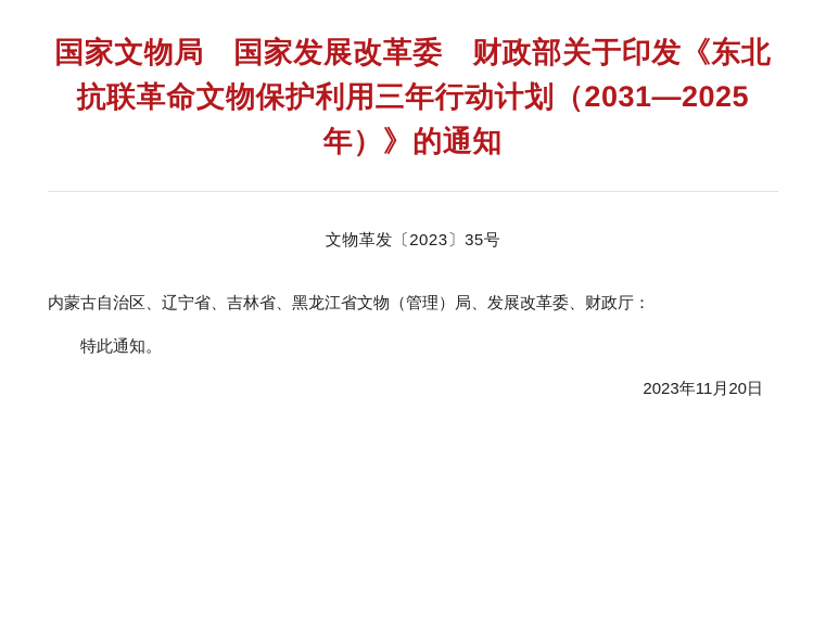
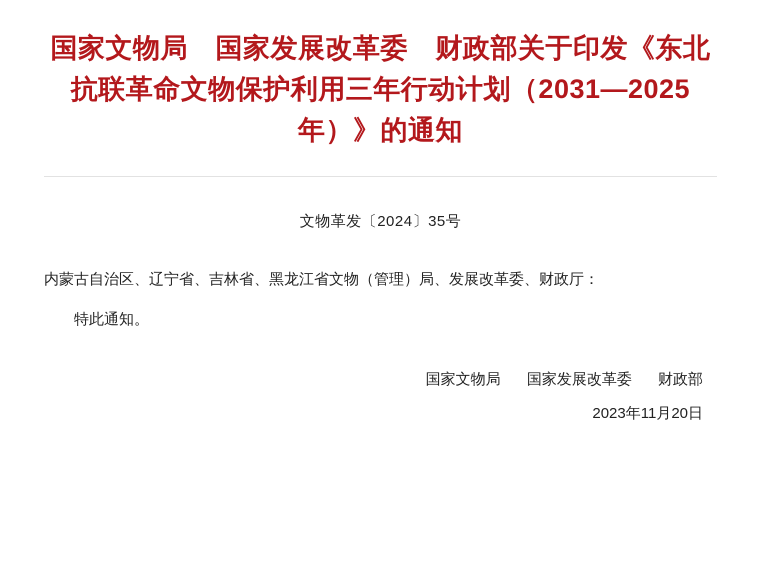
  国家文物局 国家发展改革委 财政部关于印发《东北抗联革命文物保护利用三年行动计划（2031—2025年）》的通知
- 文物革发〔2023〕35号
+ 文物革发〔2024〕35号
  内蒙古自治区、辽宁省、吉林省、黑龙江省文物（管理）局、发展改革委、财政厅：
  特此通知。
+ 国家文物局 国家发展改革委 财政部
  2023年11月20日
